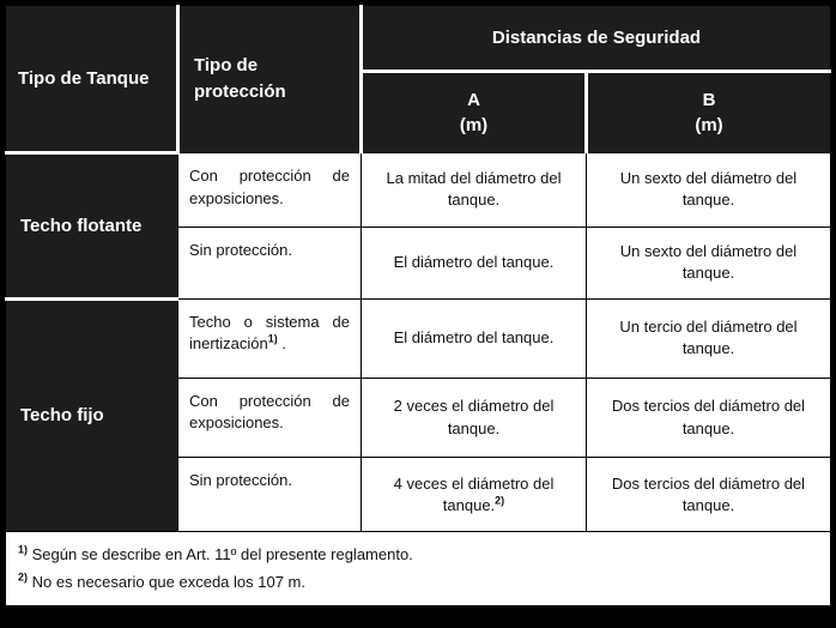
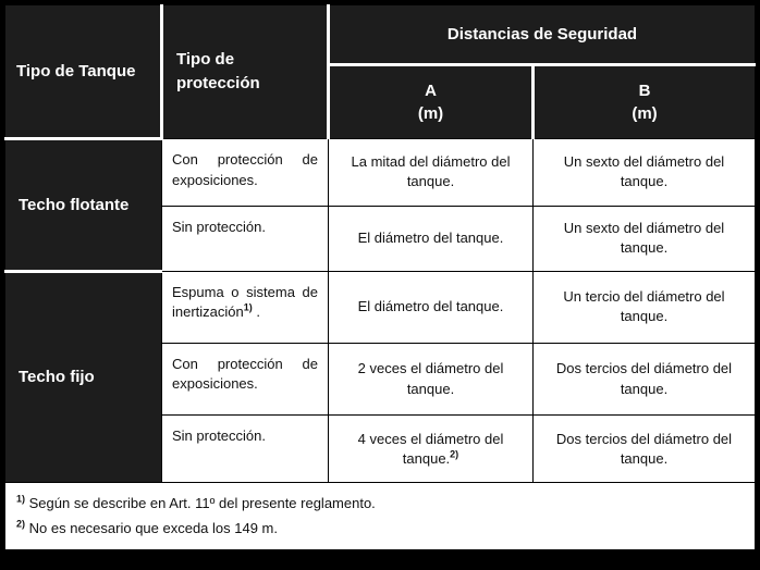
  Tipo de Tanque	Tipo de protección	Distancias de Seguridad
  A (m)	B (m)
  Techo flotante	Con protección de exposiciones.	La mitad del diámetro del tanque.	Un sexto del diámetro del tanque.
  Sin protección.	El diámetro del tanque.	Un sexto del diámetro del tanque.
- Techo fijo	Techo o sistema de inertización1) .	El diámetro del tanque.	Un tercio del diámetro del tanque.
+ Techo fijo	Espuma o sistema de inertización1) .	El diámetro del tanque.	Un tercio del diámetro del tanque.
  Con protección de exposiciones.	2 veces el diámetro del tanque.	Dos tercios del diámetro del tanque.
  Sin protección.	4 veces el diámetro del tanque.2)	Dos tercios del diámetro del tanque.
- 1) Según se describe en Art. 11º del presente reglamento. 2) No es necesario que exceda los 107 m.
+ 1) Según se describe en Art. 11º del presente reglamento. 2) No es necesario que exceda los 149 m.
